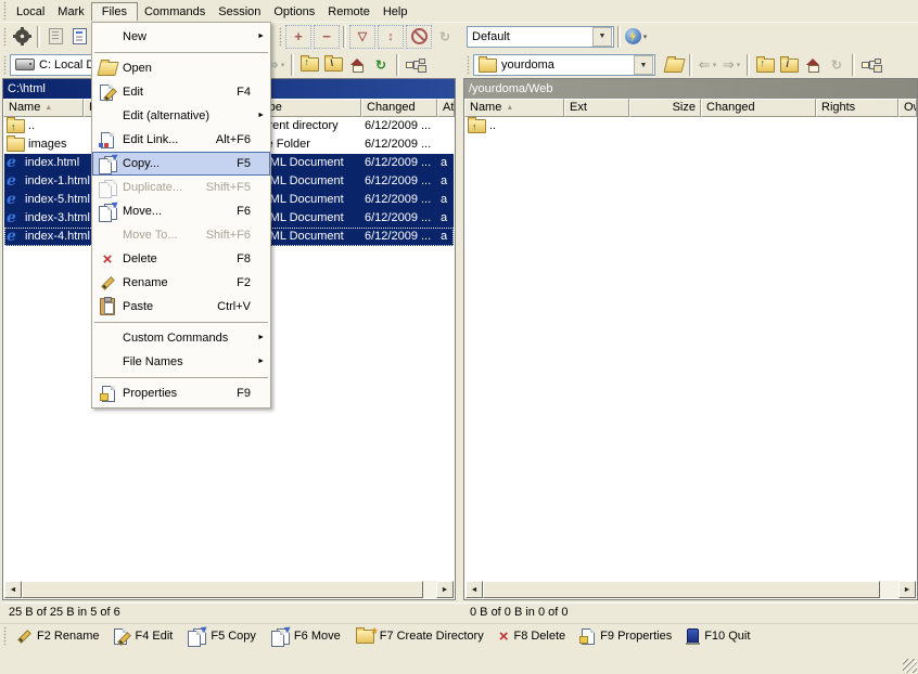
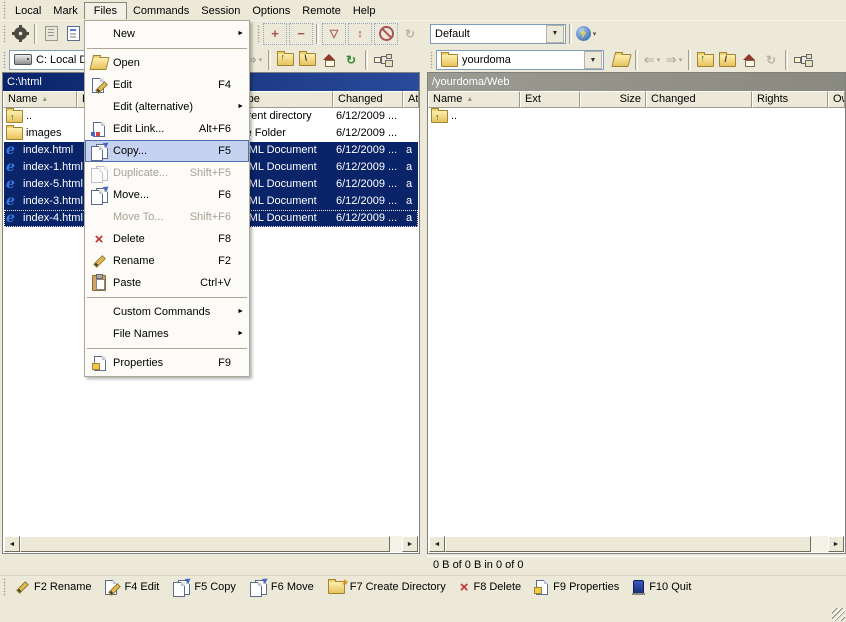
  Local
  Mark
  Files
  Commands
  Session
  Options
  Remote
  Help
  +
  −
  ▽
  ↕
  ↻
  Default
  C: Local
  ⇒
  ↻
  yourdoma
  ⇐
  ⇒
  ↻
  C:\html
  Name
  Changed
  ..
  ent directory
  6/12/2009 ...
  images
  6/12/2009 ...
  index.html
  ML Document
  6/12/2009 ...
  a
  index-1.html
  ML Document
  6/12/2009 ...
  a
  index-5.html
  ML Document
  6/12/2009 ...
  a
  index-3.html
  ML Document
  6/12/2009 ...
  a
  index-4.html
  ML Document
  6/12/2009 ...
  a
  /yourdoma/Web
  Name
  Ext
  Size
  Changed
  Rights
  ..
- 25 B of 25 B in 5 of 6
  0 B of 0 B in 0 of 0
  F2 Rename
  F4 Edit
  F5 Copy
  F6 Move
  F7 Create Directory
  ×
  F8 Delete
  F9 Properties
  F10 Quit
  New
  Open
  Edit
  F4
  Edit (alternative)
  Edit Link...
  Alt+F6
  Copy...
  F5
  Duplicate...
  Shift+F5
  Move...
  F6
  Move To...
  Shift+F6
  ×
  Delete
  F8
  Rename
  F2
  Paste
  Ctrl+V
  Custom Commands
  File Names
  Properties
  F9
